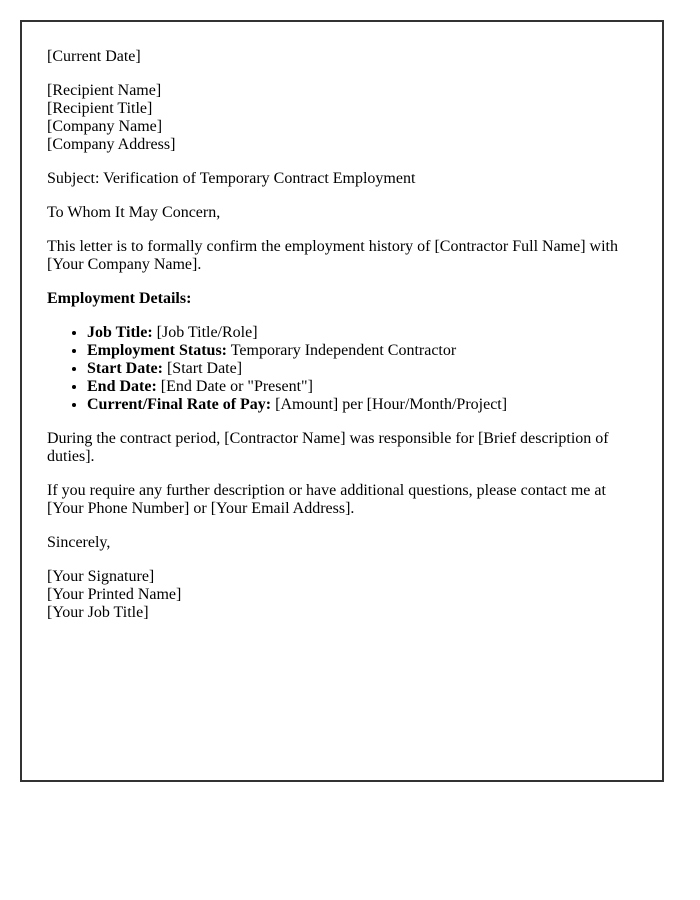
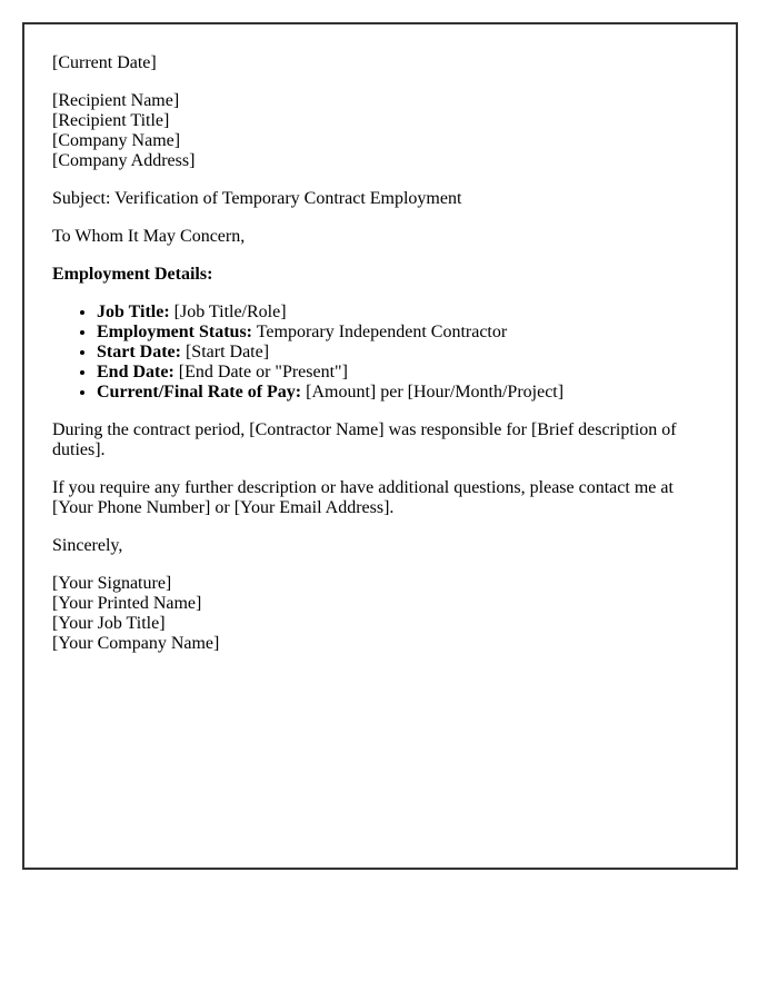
  [Current Date]
  [Recipient Name]
  [Recipient Title]
  [Company Name]
  [Company Address]
  Subject: Verification of Temporary Contract Employment
  To Whom It May Concern,
- This letter is to formally confirm the employment history of [Contractor Full Name] with [Your Company Name].
  Employment Details:
  Job Title: [Job Title/Role]
  Employment Status: Temporary Independent Contractor
  Start Date: [Start Date]
  End Date: [End Date or "Present"]
  Current/Final Rate of Pay: [Amount] per [Hour/Month/Project]
  During the contract period, [Contractor Name] was responsible for [Brief description of duties].
  If you require any further description or have additional questions, please contact me at [Your Phone Number] or [Your Email Address].
  Sincerely,
  [Your Signature]
  [Your Printed Name]
  [Your Job Title]
+ [Your Company Name]
